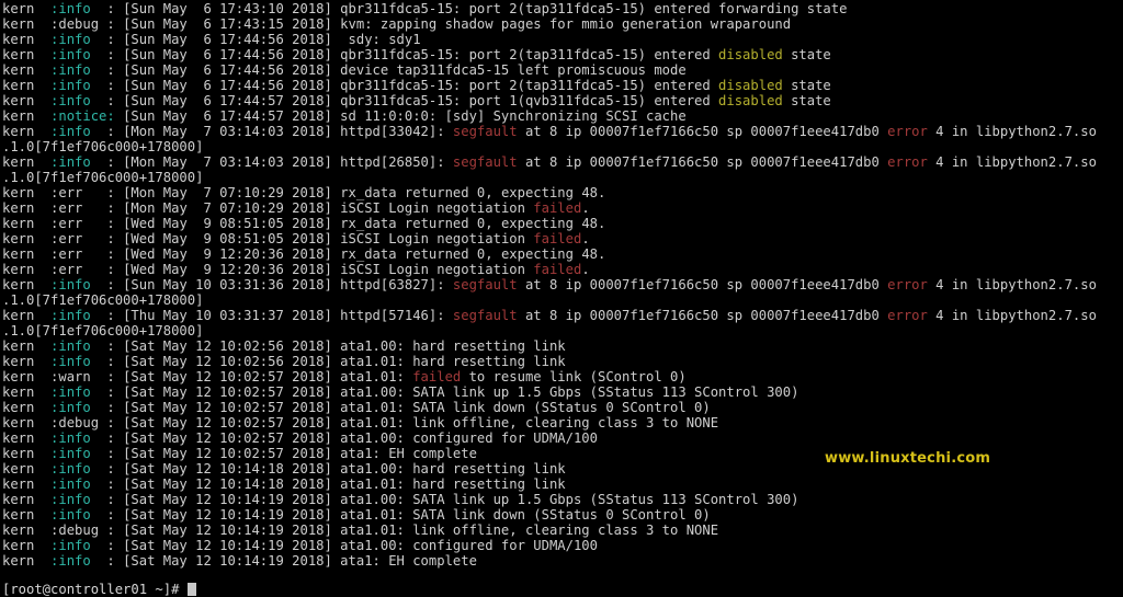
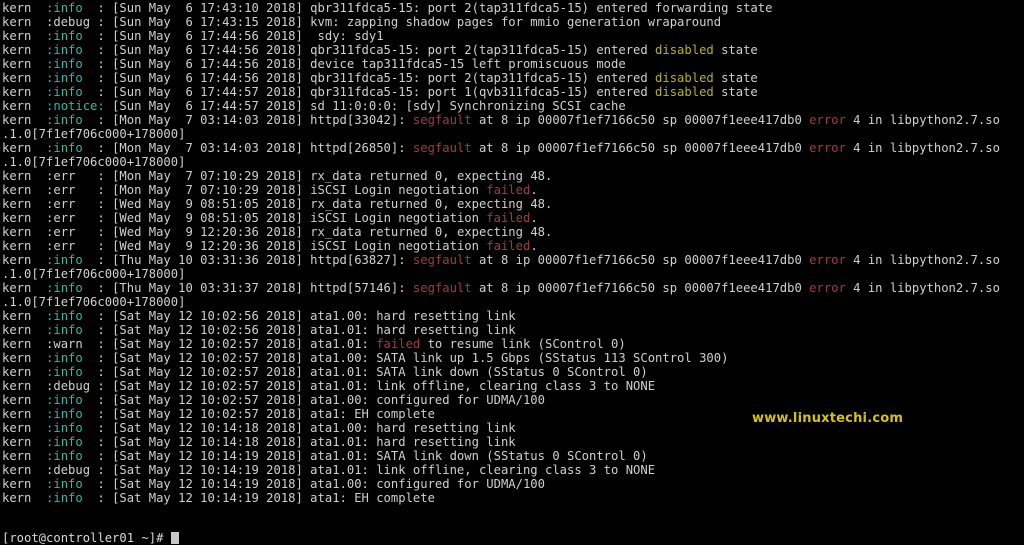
  kern :info : [Sun May 6 17:43:10 2018] qbr311fdca5-15: port 2(tap311fdca5-15) entered forwarding state
  kern :debug : [Sun May 6 17:43:15 2018] kvm: zapping shadow pages for mmio generation wraparound
  kern :info : [Sun May 6 17:44:56 2018] sdy: sdy1
  kern :info : [Sun May 6 17:44:56 2018] qbr311fdca5-15: port 2(tap311fdca5-15) entered disabled state
  kern :info : [Sun May 6 17:44:56 2018] device tap311fdca5-15 left promiscuous mode
  kern :info : [Sun May 6 17:44:56 2018] qbr311fdca5-15: port 2(tap311fdca5-15) entered disabled state
  kern :info : [Sun May 6 17:44:57 2018] qbr311fdca5-15: port 1(qvb311fdca5-15) entered disabled state
  kern :notice: [Sun May 6 17:44:57 2018] sd 11:0:0:0: [sdy] Synchronizing SCSI cache
  kern :info : [Mon May 7 03:14:03 2018] httpd[33042]: segfault at 8 ip 00007f1ef7166c50 sp 00007f1eee417db0 error 4 in libpython2.7.so
  .1.0[7f1ef706c000+178000]
  kern :info : [Mon May 7 03:14:03 2018] httpd[26850]: segfault at 8 ip 00007f1ef7166c50 sp 00007f1eee417db0 error 4 in libpython2.7.so
  .1.0[7f1ef706c000+178000]
  kern :err : [Mon May 7 07:10:29 2018] rx_data returned 0, expecting 48.
  kern :err : [Mon May 7 07:10:29 2018] iSCSI Login negotiation failed.
  kern :err : [Wed May 9 08:51:05 2018] rx_data returned 0, expecting 48.
  kern :err : [Wed May 9 08:51:05 2018] iSCSI Login negotiation failed.
  kern :err : [Wed May 9 12:20:36 2018] rx_data returned 0, expecting 48.
  kern :err : [Wed May 9 12:20:36 2018] iSCSI Login negotiation failed.
- kern :info : [Sun May 10 03:31:36 2018] httpd[63827]: segfault at 8 ip 00007f1ef7166c50 sp 00007f1eee417db0 error 4 in libpython2.7.so
+ kern :info : [Thu May 10 03:31:36 2018] httpd[63827]: segfault at 8 ip 00007f1ef7166c50 sp 00007f1eee417db0 error 4 in libpython2.7.so
  .1.0[7f1ef706c000+178000]
  kern :info : [Thu May 10 03:31:37 2018] httpd[57146]: segfault at 8 ip 00007f1ef7166c50 sp 00007f1eee417db0 error 4 in libpython2.7.so
  .1.0[7f1ef706c000+178000]
  kern :info : [Sat May 12 10:02:56 2018] ata1.00: hard resetting link
  kern :info : [Sat May 12 10:02:56 2018] ata1.01: hard resetting link
  kern :warn : [Sat May 12 10:02:57 2018] ata1.01: failed to resume link (SControl 0)
  kern :info : [Sat May 12 10:02:57 2018] ata1.00: SATA link up 1.5 Gbps (SStatus 113 SControl 300)
  kern :info : [Sat May 12 10:02:57 2018] ata1.01: SATA link down (SStatus 0 SControl 0)
  kern :debug : [Sat May 12 10:02:57 2018] ata1.01: link offline, clearing class 3 to NONE
  kern :info : [Sat May 12 10:02:57 2018] ata1.00: configured for UDMA/100
  kern :info : [Sat May 12 10:02:57 2018] ata1: EH complete
  kern :info : [Sat May 12 10:14:18 2018] ata1.00: hard resetting link
  kern :info : [Sat May 12 10:14:18 2018] ata1.01: hard resetting link
- kern :info : [Sat May 12 10:14:19 2018] ata1.00: SATA link up 1.5 Gbps (SStatus 113 SControl 300)
  kern :info : [Sat May 12 10:14:19 2018] ata1.01: SATA link down (SStatus 0 SControl 0)
  kern :debug : [Sat May 12 10:14:19 2018] ata1.01: link offline, clearing class 3 to NONE
  kern :info : [Sat May 12 10:14:19 2018] ata1.00: configured for UDMA/100
  kern :info : [Sat May 12 10:14:19 2018] ata1: EH complete
  [root@controller01 ~]#
  www.linuxtechi.com
